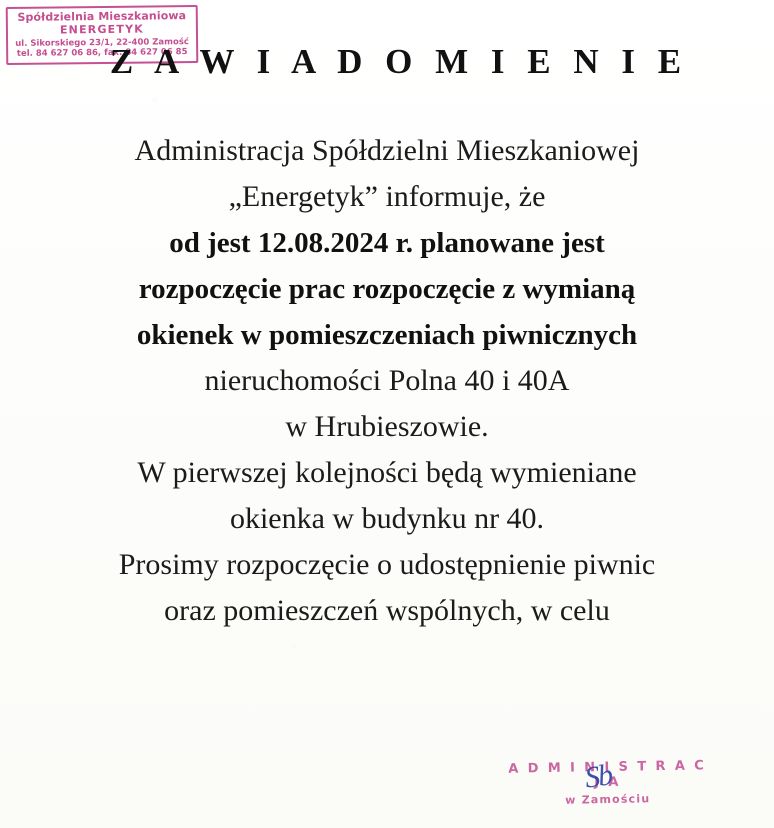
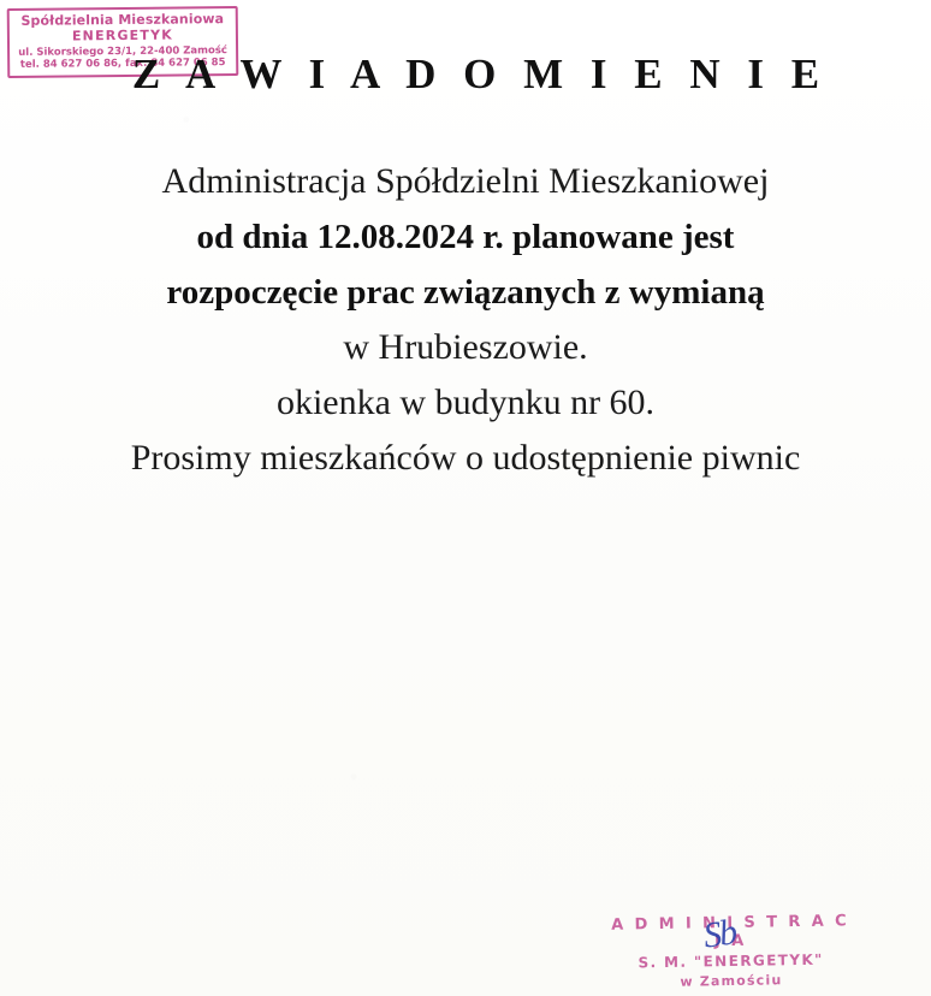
  Spółdzielnia Mieszkaniowa
  ENERGETYK
  ul. Sikorskiego 23/1, 22-400 Zamość
  tel. 84 627 06 86, fax: 84 627 06 85
  Z A W I A D O M I E N I E
  Administracja Spółdzielni Mieszkaniowej
- „Energetyk” informuje, że
- od jest 12.08.2024 r. planowane jest
+ od dnia 12.08.2024 r. planowane jest
- rozpoczęcie prac rozpoczęcie z wymianą
+ rozpoczęcie prac związanych z wymianą
- okienek w pomieszczeniach piwnicznych
- nieruchomości Polna 40 i 40A
  w Hrubieszowie.
- W pierwszej kolejności będą wymieniane
- okienka w budynku nr 40.
+ okienka w budynku nr 60.
- Prosimy rozpoczęcie o udostępnienie piwnic
+ Prosimy mieszkańców o udostępnienie piwnic
- oraz pomieszczeń wspólnych, w celu
  A D M I N I S T R A C J A
+ S. M. "ENERGETYK"
  w Zamościu
